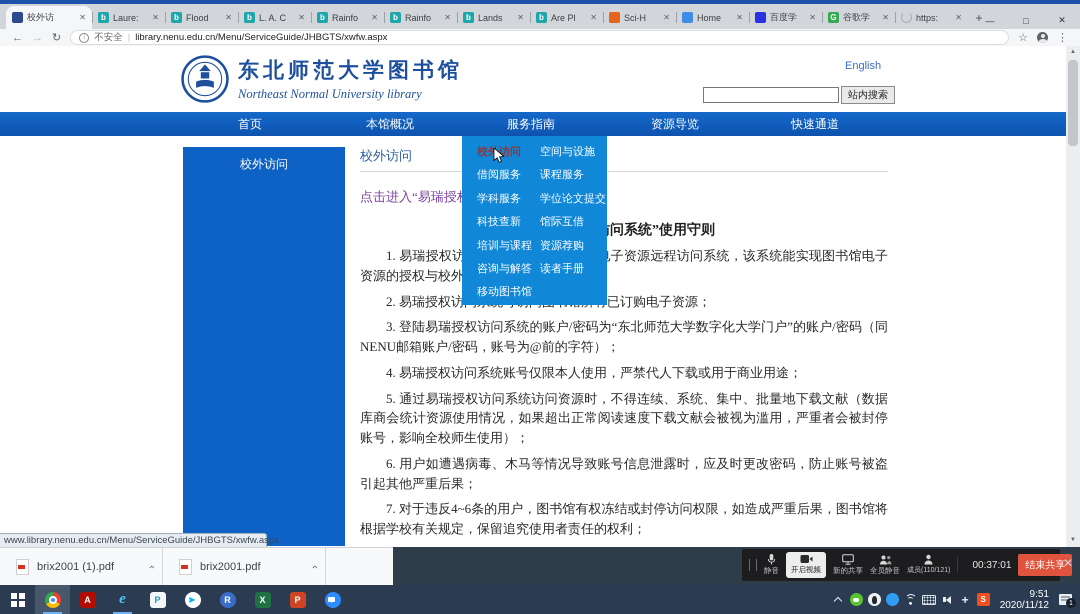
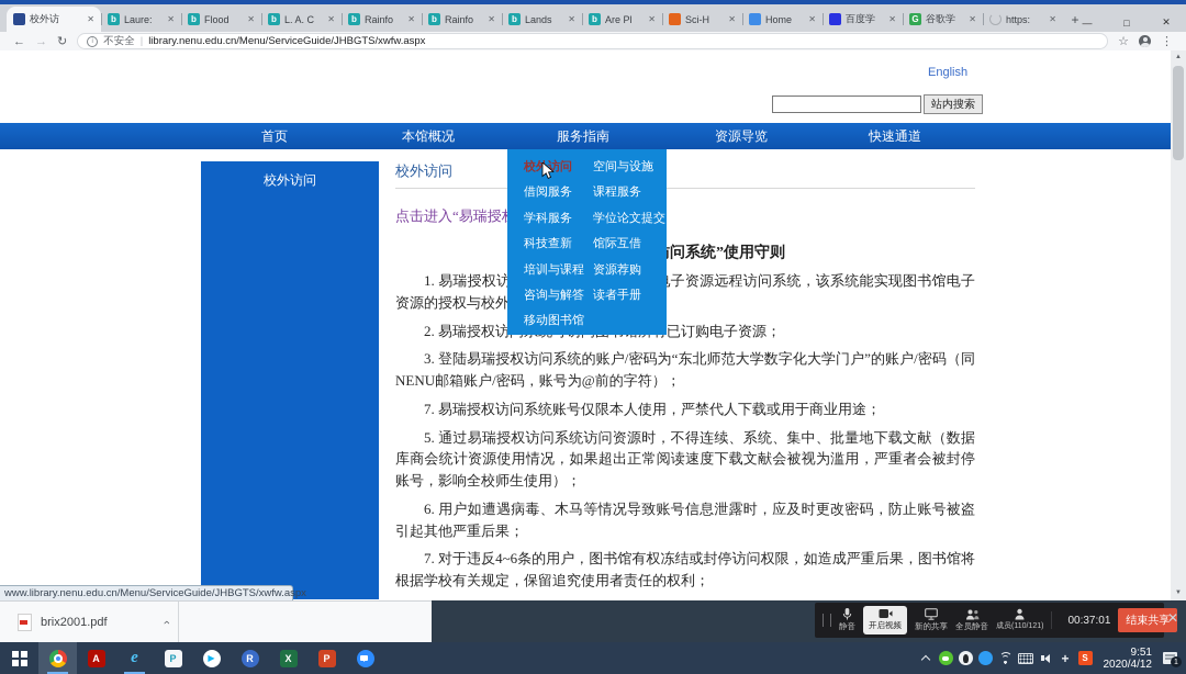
  校外访
  ✕
  b
  Laure:
  ✕
  b
  Flood
  ✕
  b
  L. A. C
  ✕
  b
  Rainfo
  ✕
  b
  Rainfo
  ✕
  b
  Lands
  ✕
  b
  Are Pl
  ✕
  Sci-H
  ✕
  Home
  ✕
  百度学
  ✕
  G
  谷歌学
  ✕
  https:
  ✕
  +
  —
  □
  ✕
  ←
  →
  ↻
  不安全
  |
  library.nenu.edu.cn/Menu/ServiceGuide/JHBGTS/xwfw.aspx
  ☆
  ⋮
- 东北师范大学图书馆
- Northeast Normal University library
  English
  站内搜索
  首页
  本馆概况
  服务指南
  资源导览
  快速通道
  校外访问
  校外访问
  3. 登陆易瑞授权访问系统的账户/密码为“东北师范大学数字化大学门户”的账户/密码（同NENU邮箱账户/密码，账号为@前的字符）；
- 4. 易瑞授权访问系统账号仅限本人使用，严禁代人下载或用于商业用途；
+ 7. 易瑞授权访问系统账号仅限本人使用，严禁代人下载或用于商业用途；
  5. 通过易瑞授权访问系统访问资源时，不得连续、系统、集中、批量地下载文献（数据库商会统计资源使用情况，如果超出正常阅读速度下载文献会被视为滥用，严重者会被封停账号，影响全校师生使用）；
  6. 用户如遭遇病毒、木马等情况导致账号信息泄露时，应及时更改密码，防止账号被盗引起其他严重后果；
  7. 对于违反4~6条的用户，图书馆有权冻结或封停访问权限，如造成严重后果，图书馆将根据学校有关规定，保留追究使用者责任的权利；
  校外访问
  借阅服务
  学科服务
  科技查新
  培训与课程
  咨询与解答
  移动图书馆
  空间与设施
  课程服务
  学位论文提交
  馆际互借
  资源荐购
  读者手册
  www.library.nenu.edu.cn/Menu/ServiceGuide/JHBGTS/xwfw.aspx
- brix2001 (1).pdf
  brix2001.pdf
  静音
  开启视频
  新的共享
  全员静音
  00:37:01
  结束共享
  ✕
  9:51
- 2020/11/12
+ 2020/4/12
